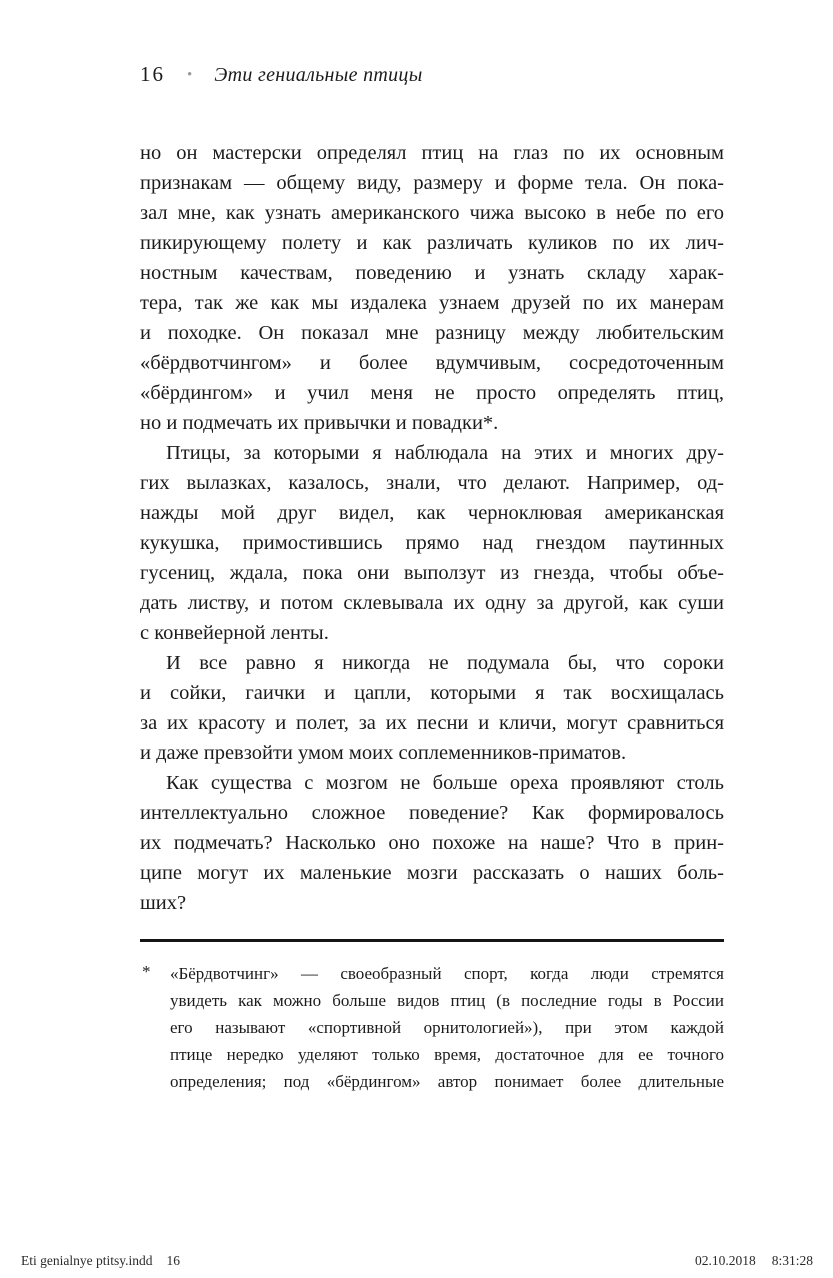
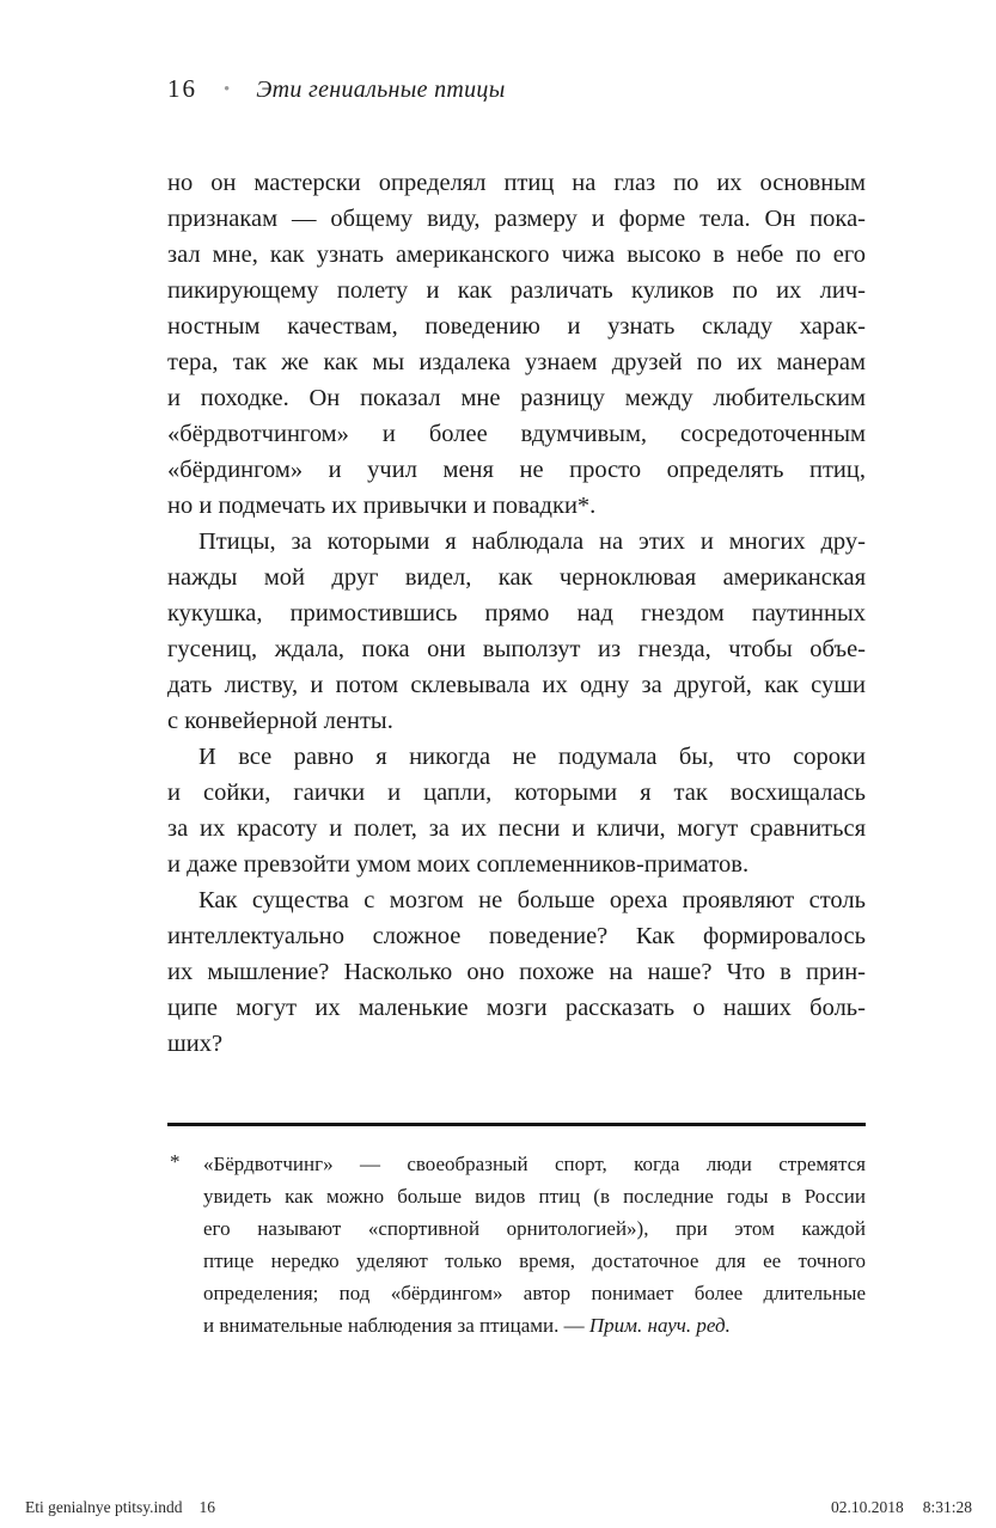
  16
  •
  Эти гениальные птицы
  но он мастерски определял птиц на глаз по их основным
  признакам — общему виду, размеру и форме тела. Он пока-
  зал мне, как узнать американского чижа высоко в небе по его
  пикирующему полету и как различать куликов по их лич-
  ностным качествам, поведению и узнать складу харак-
  тера, так же как мы издалека узнаем друзей по их манерам
  и походке. Он показал мне разницу между любительским
  «бёрдвотчингом» и более вдумчивым, сосредоточенным
  «бёрдингом» и учил меня не просто определять птиц,
  но и подмечать их привычки и повадки*.
  Птицы, за которыми я наблюдала на этих и многих дру-
- гих вылазках, казалось, знали, что делают. Например, од-
  нажды мой друг видел, как черноклювая американская
  кукушка, примостившись прямо над гнездом паутинных
  гусениц, ждала, пока они выползут из гнезда, чтобы объе-
  дать листву, и потом склевывала их одну за другой, как суши
  с конвейерной ленты.
  И все равно я никогда не подумала бы, что сороки
  и сойки, гаички и цапли, которыми я так восхищалась
  за их красоту и полет, за их песни и кличи, могут сравниться
  и даже превзойти умом моих соплеменников-приматов.
  Как существа с мозгом не больше ореха проявляют столь
  интеллектуально сложное поведение? Как формировалось
- их подмечать? Насколько оно похоже на наше? Что в прин-
+ их мышление? Насколько оно похоже на наше? Что в прин-
  ципе могут их маленькие мозги рассказать о наших боль-
  ших?
  *
  «Бёрдвотчинг» — своеобразный спорт, когда люди стремятся
  увидеть как можно больше видов птиц (в последние годы в России
  его называют «спортивной орнитологией»), при этом каждой
  птице нередко уделяют только время, достаточное для ее точного
  определения; под «бёрдингом» автор понимает более длительные
+ и внимательные наблюдения за птицами. — Прим. науч. ред.
  Eti genialnye ptitsy.indd
  16
  02.10.2018
  8:31:28
